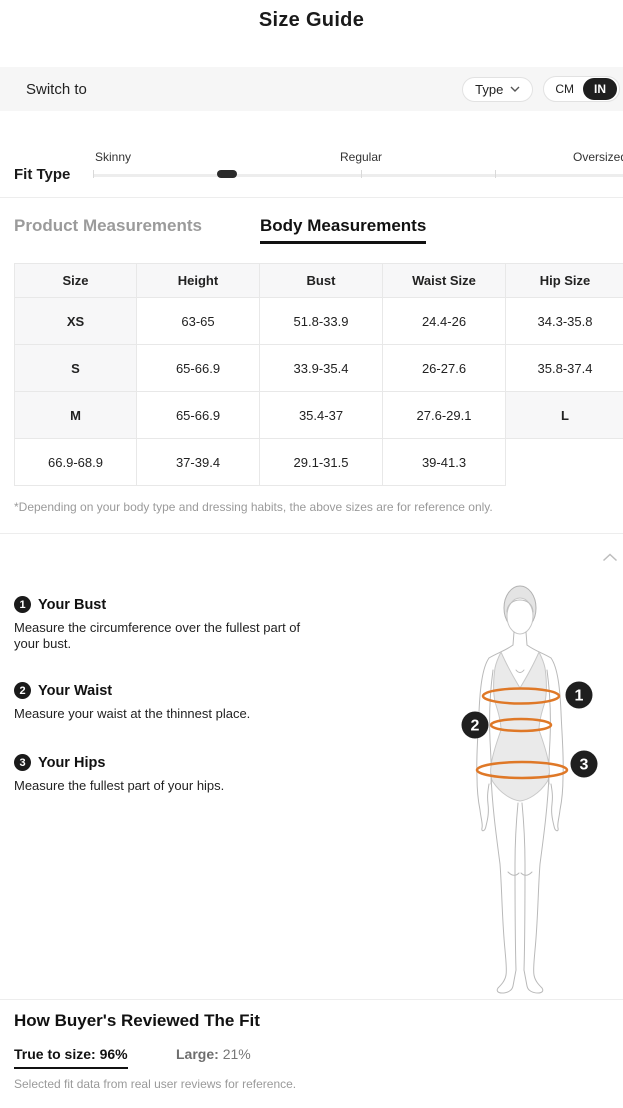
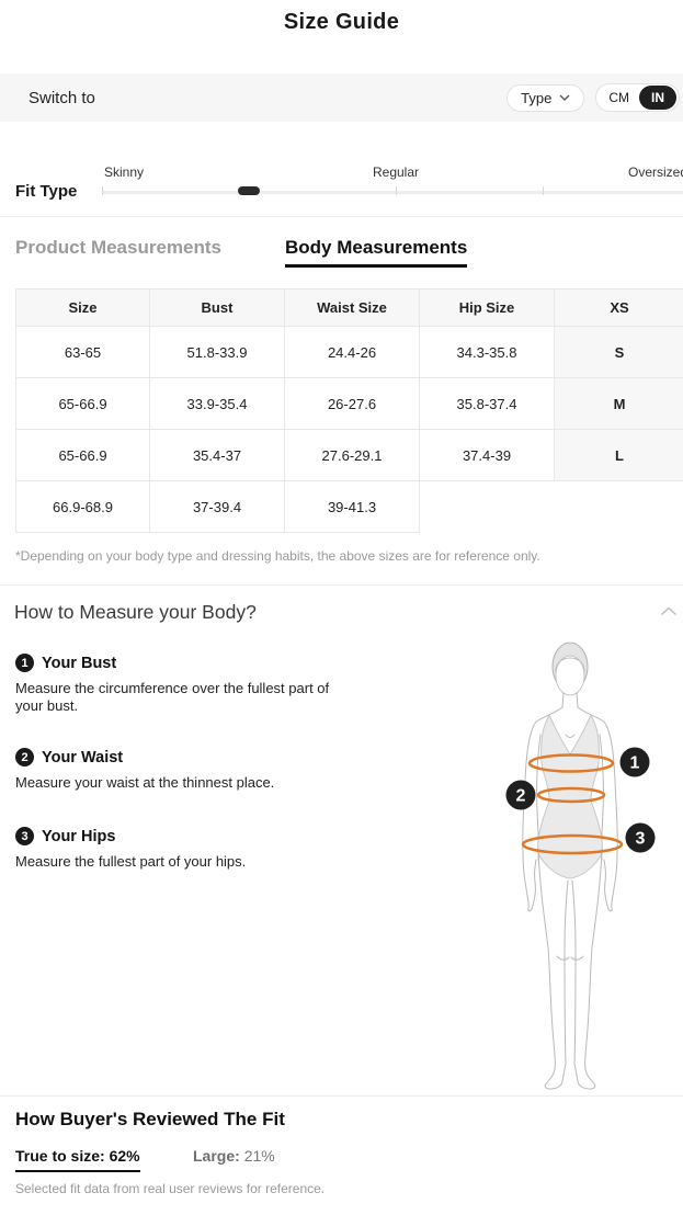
  Size Guide
  Switch to
  Type
  CM
  IN
  Fit Type
  Skinny
  Regular
  Oversize
  Product Measurements
  Body Measurements
  Size
- Height
  Bust
  Waist Size
  Hip Size
  XS
  63-65
  51.8-33.9
  24.4-26
  34.3-35.8
  S
  65-66.9
  33.9-35.4
  26-27.6
  35.8-37.4
  M
  65-66.9
  35.4-37
  27.6-29.1
+ 37.4-39
  L
  66.9-68.9
  37-39.4
- 29.1-31.5
  39-41.3
  *Depending on your body type and dressing habits, the above sizes are for reference only.
+ How to Measure your Body?
  1
  Your Bust
  Measure the circumference over the fullest part of your bust.
  2
  Your Waist
  Measure your waist at the thinnest place.
  3
  Your Hips
  Measure the fullest part of your hips.
  1
  2
  3
  How Buyer's Reviewed The Fit
- True to size: 96%
+ True to size: 62%
  Large: 21%
  Selected fit data from real user reviews for reference.
